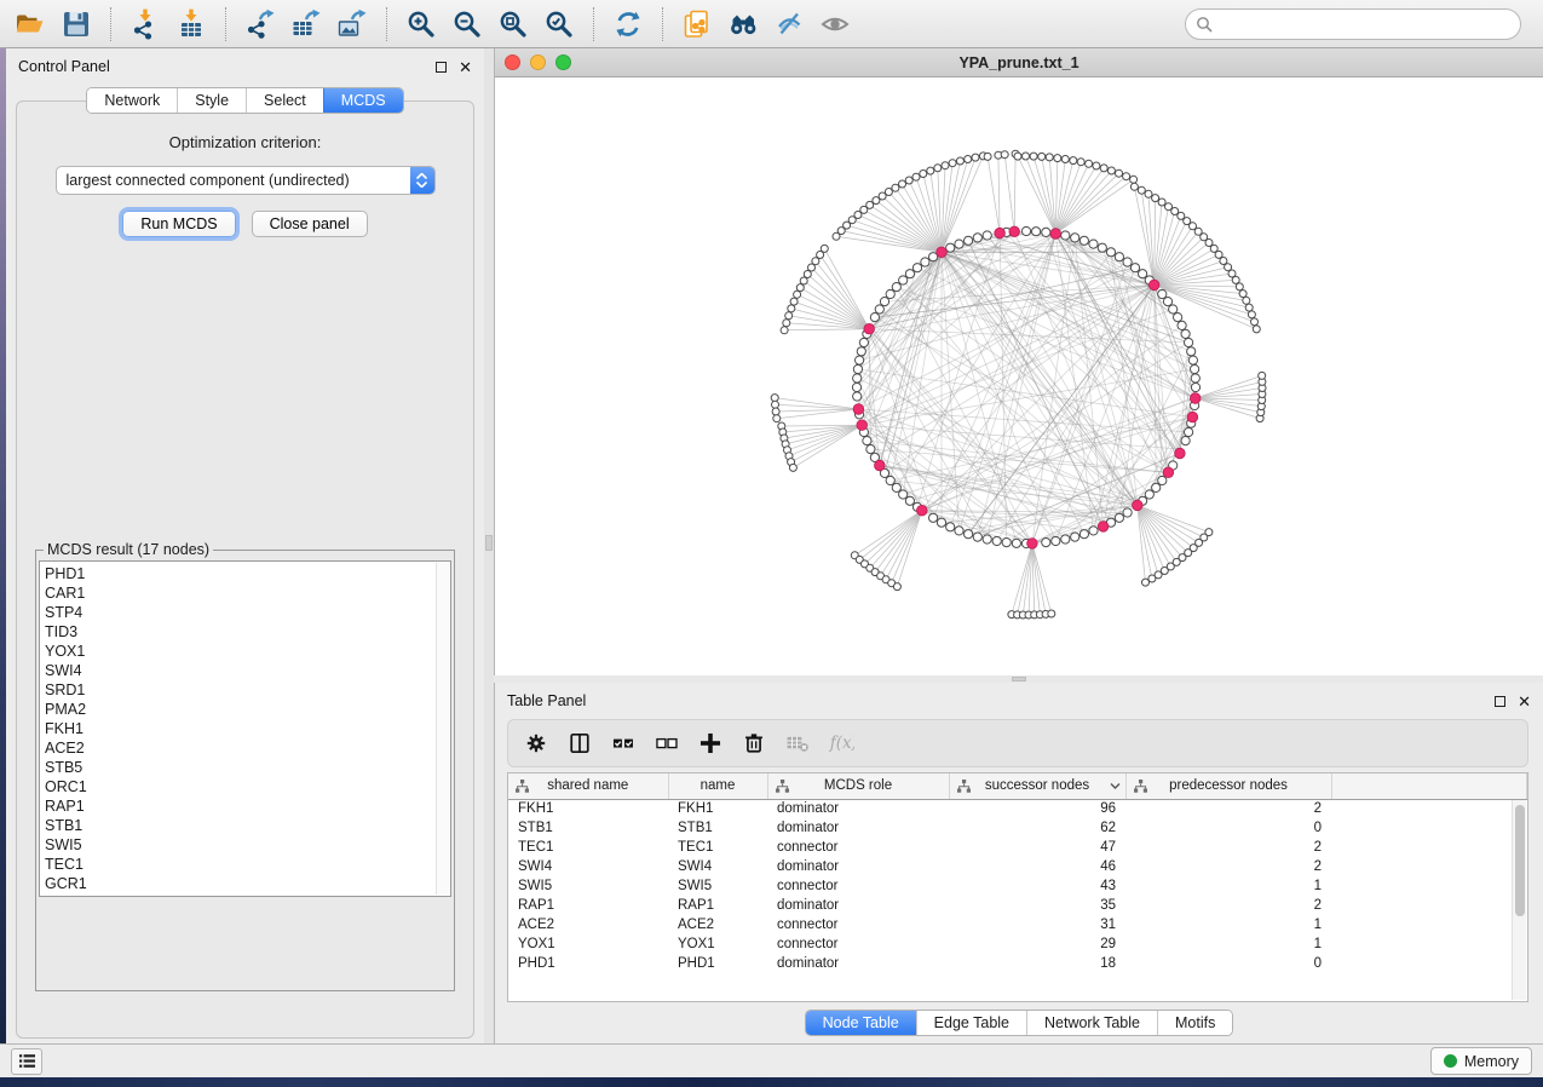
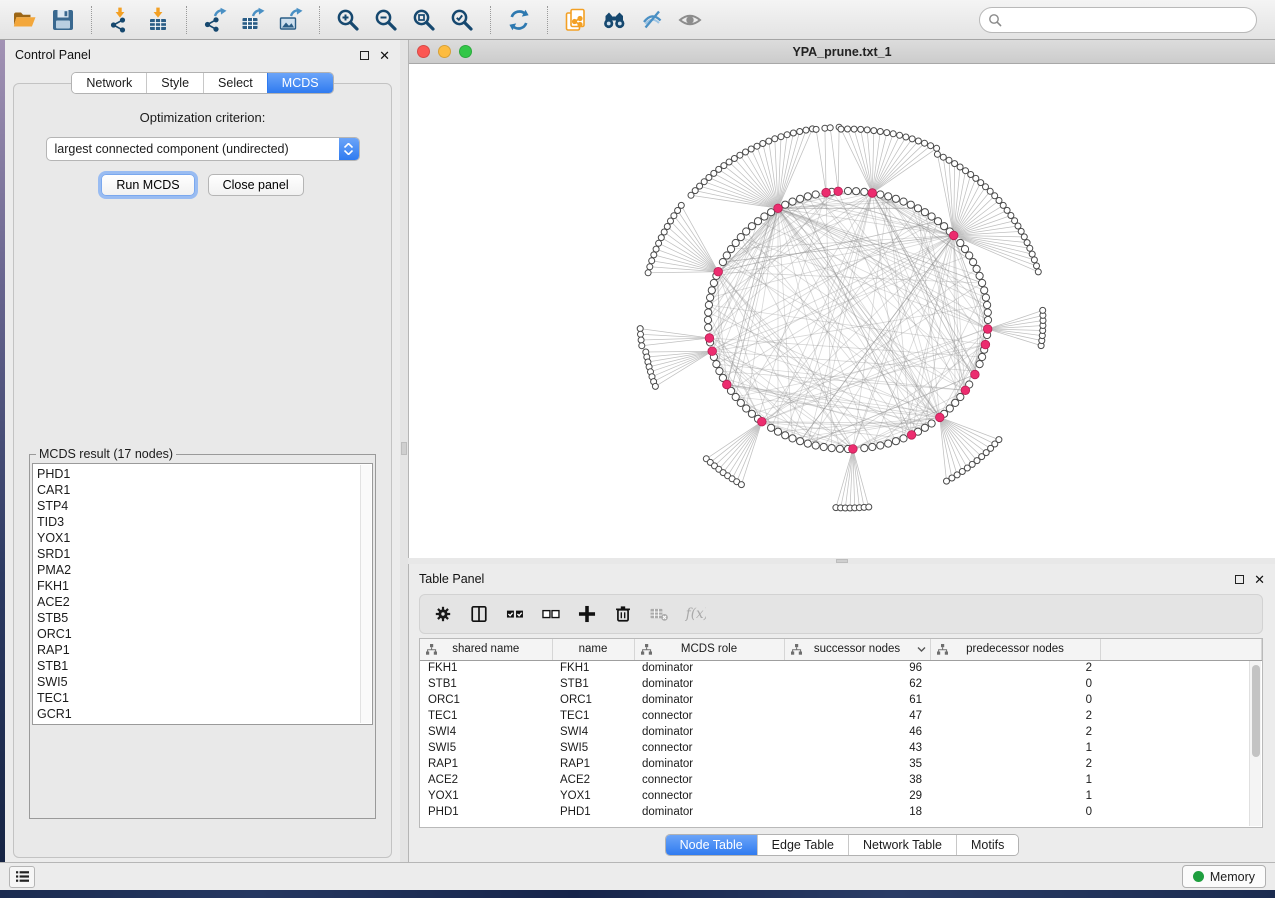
  Control Panel
  ✕
  Network
  Style
  Select
  MCDS
  Optimization criterion:
  largest connected component (undirected)
  Run MCDS
  Close panel
  MCDS result (17 nodes)
  PHD1
  CAR1
  STP4
  TID3
  YOX1
- SWI4
  SRD1
  PMA2
  FKH1
  ACE2
  STB5
  ORC1
  RAP1
  STB1
  SWI5
  TEC1
  GCR1
  YPA_prune.txt_1
  Table Panel
  ✕
  f(x
  shared name	name	MCDS role	successor nodes	predecessor nodes
  FKH1	FKH1	dominator	96	2
  STB1	STB1	dominator	62	0
+ ORC1	ORC1	dominator	61	0
  TEC1	TEC1	connector	47	2
  SWI4	SWI4	dominator	46	2
  SWI5	SWI5	connector	43	1
  RAP1	RAP1	dominator	35	2
- ACE2	ACE2	connector	31	1
+ ACE2	ACE2	connector	38	1
  YOX1	YOX1	connector	29	1
  PHD1	PHD1	dominator	18	0
  Node Table
  Edge Table
  Network Table
  Motifs
  Memory
